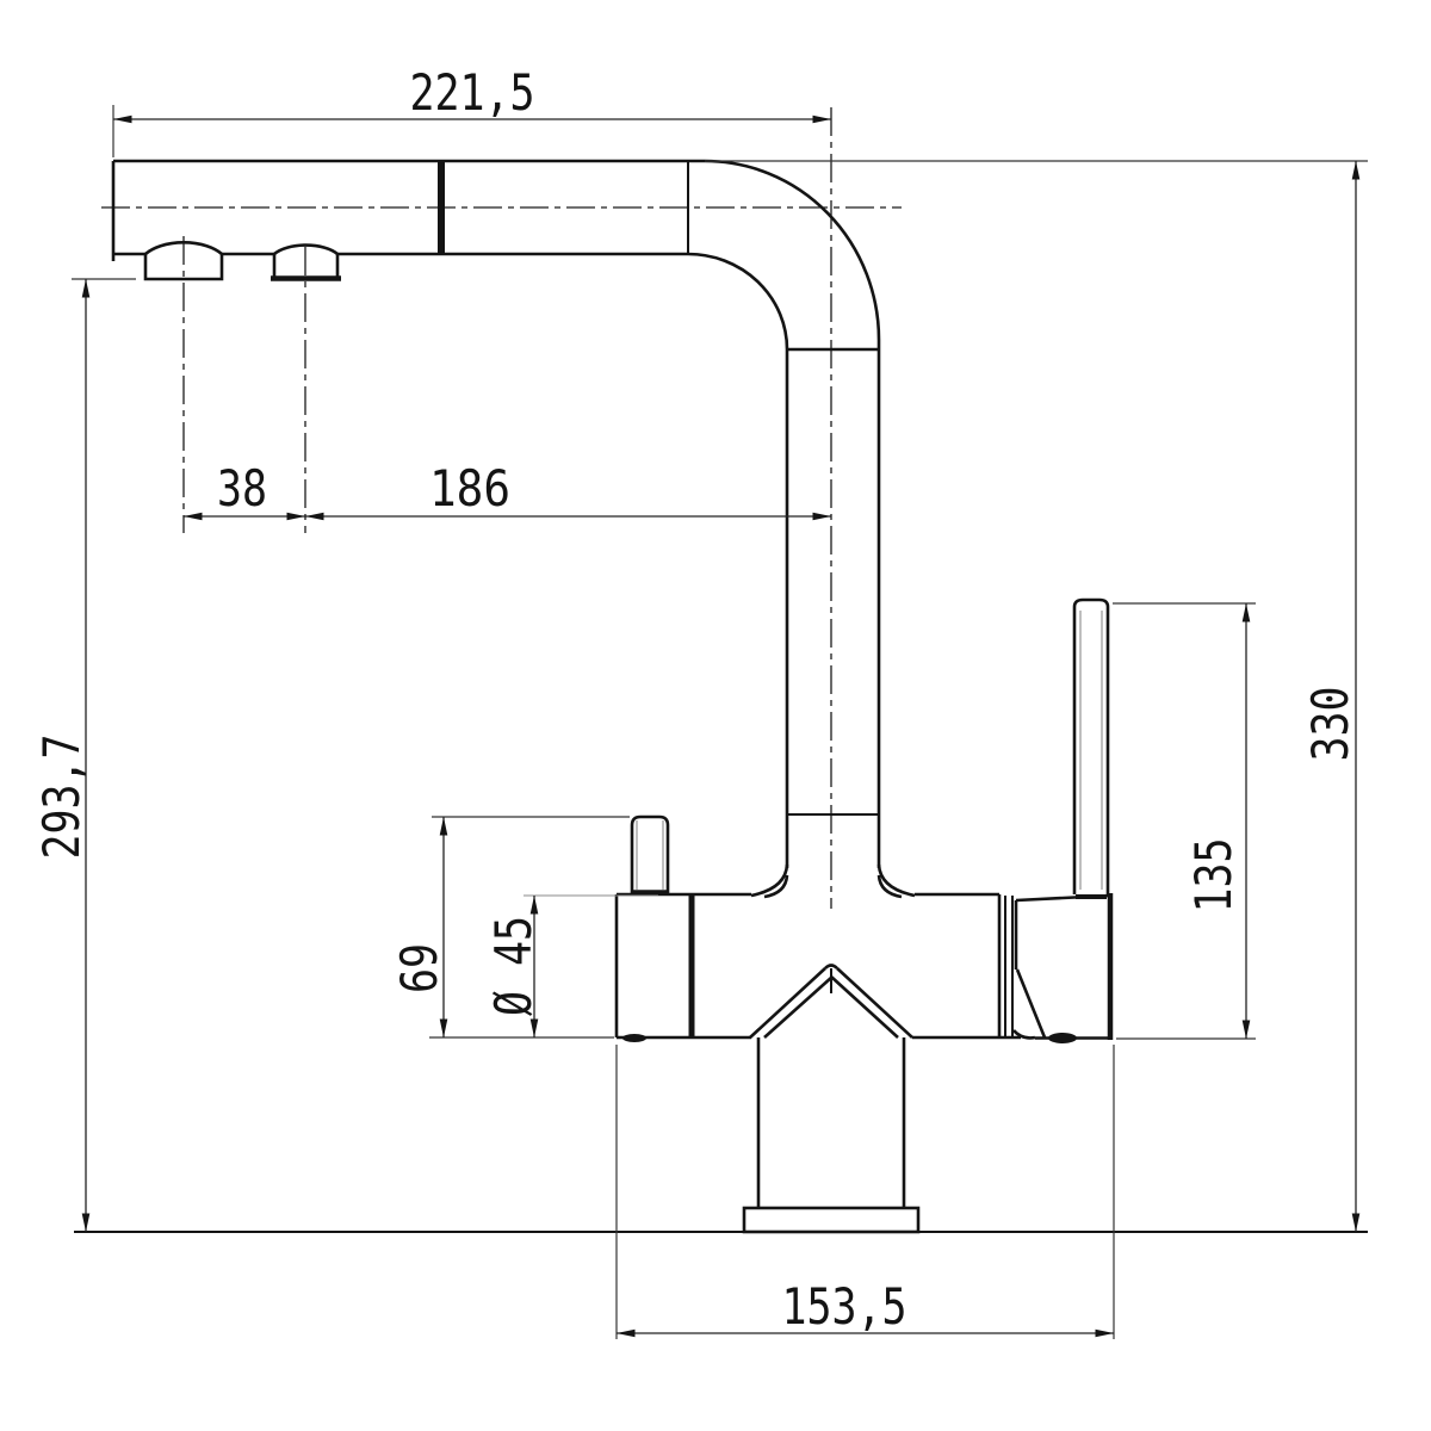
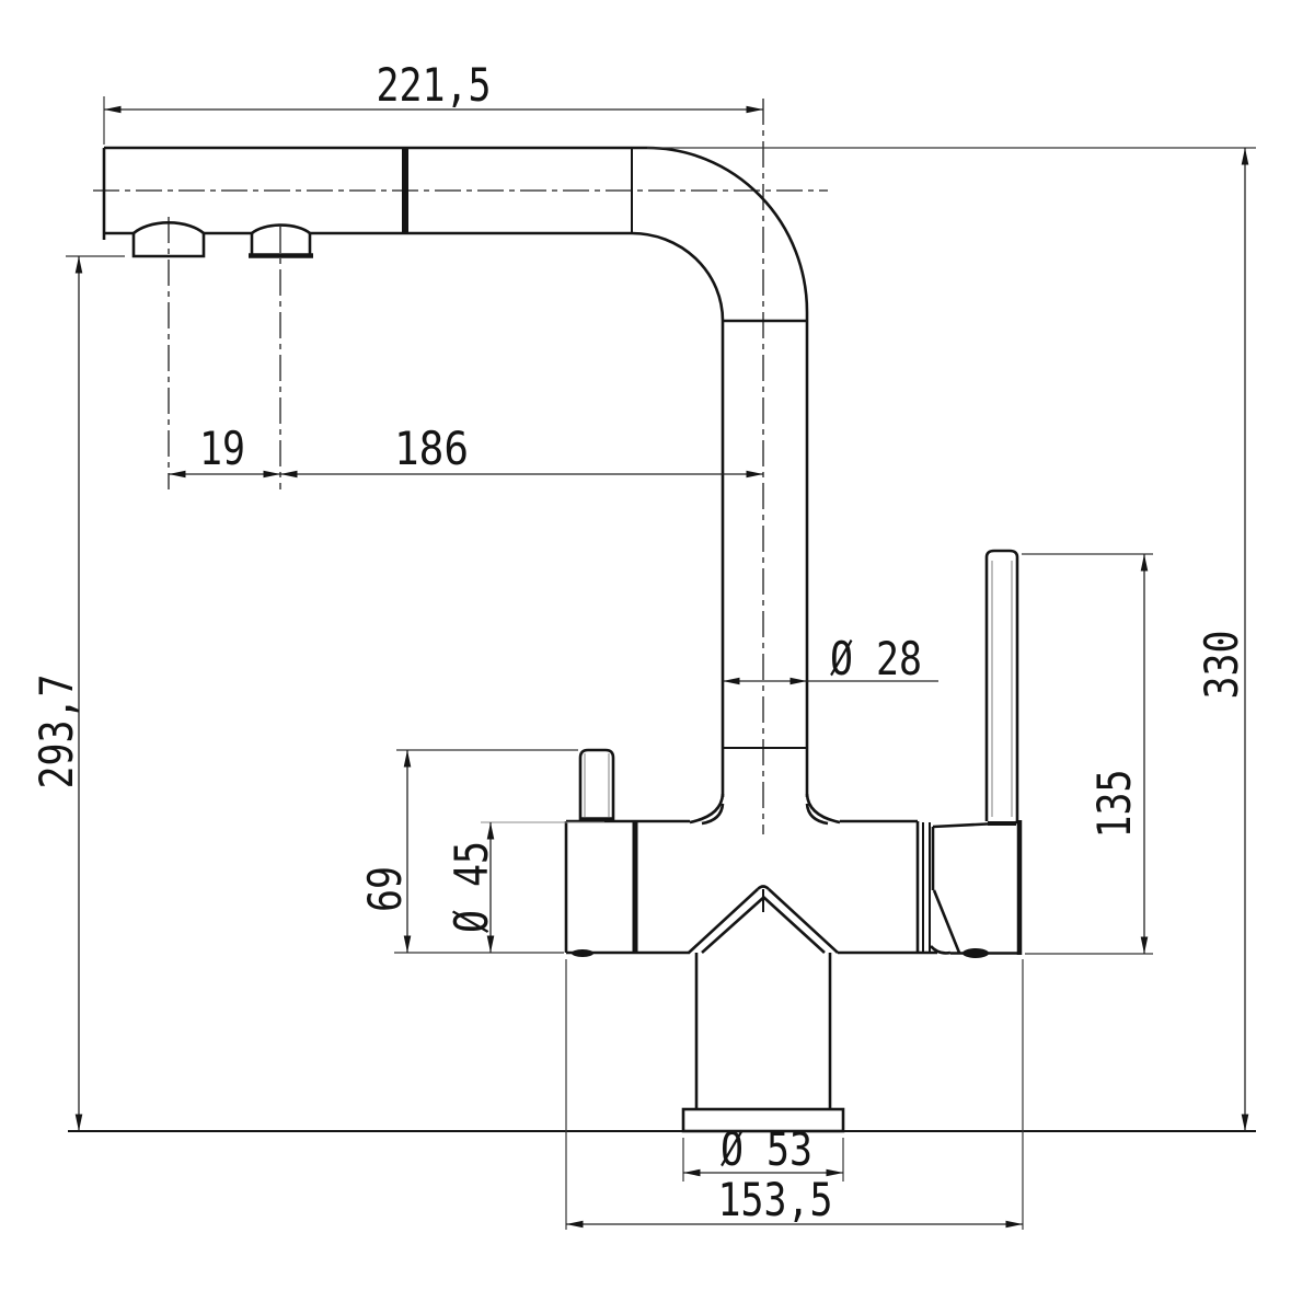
  221,5
- 38
+ 19
  186
+ Ø 28
+ Ø 53
  153,5
